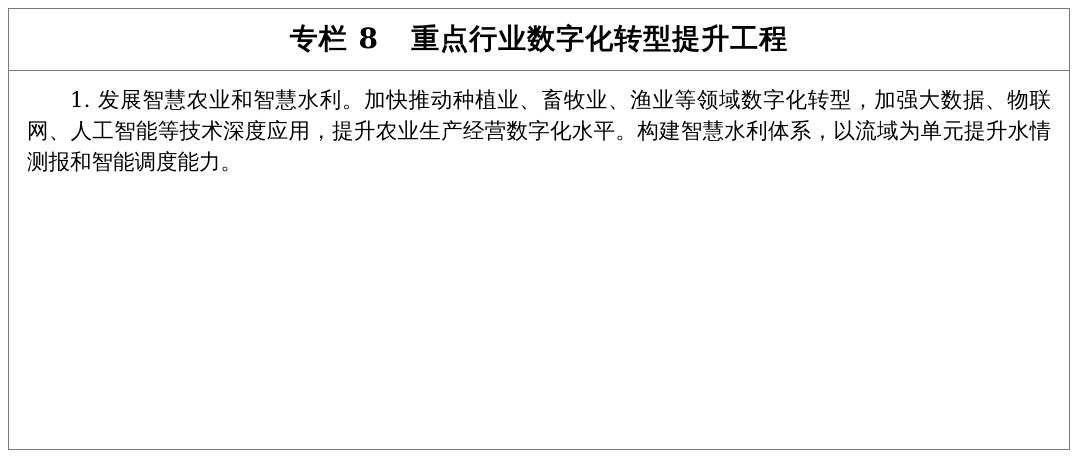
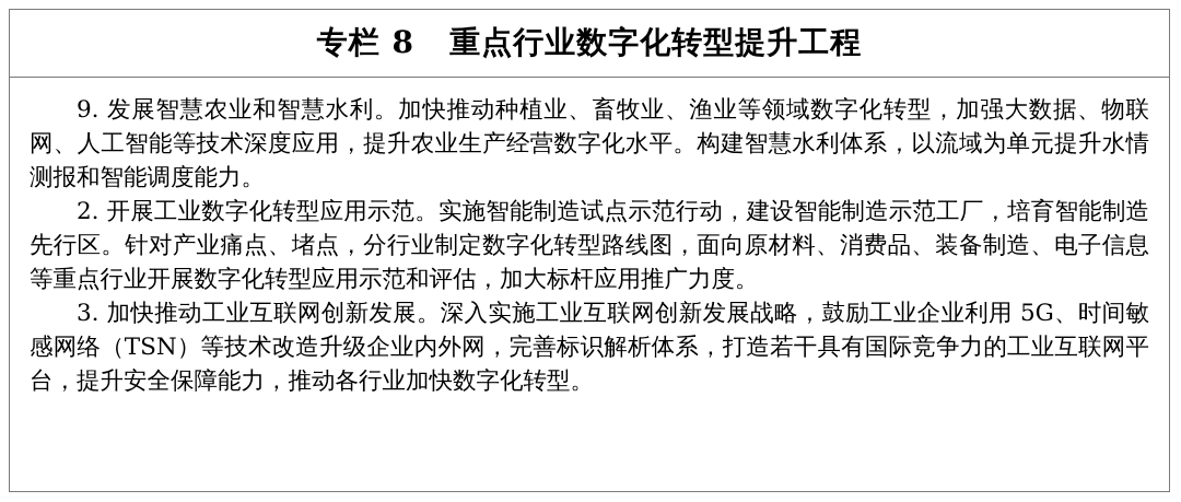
  专栏 8 重点行业数字化转型提升工程
- 1. 发展智慧农业和智慧水利。加快推动种植业、畜牧业、渔业等领域数字化转型，加强大数据、物联网、人工智能等技术深度应用，提升农业生产经营数字化水平。构建智慧水利体系，以流域为单元提升水情测报和智能调度能力。
+ 9. 发展智慧农业和智慧水利。加快推动种植业、畜牧业、渔业等领域数字化转型，加强大数据、物联网、人工智能等技术深度应用，提升农业生产经营数字化水平。构建智慧水利体系，以流域为单元提升水情测报和智能调度能力。
+ 2. 开展工业数字化转型应用示范。实施智能制造试点示范行动，建设智能制造示范工厂，培育智能制造先行区。针对产业痛点、堵点，分行业制定数字化转型路线图，面向原材料、消费品、装备制造、电子信息等重点行业开展数字化转型应用示范和评估，加大标杆应用推广力度。
+ 3. 加快推动工业互联网创新发展。深入实施工业互联网创新发展战略，鼓励工业企业利用 5G、时间敏感网络（TSN）等技术改造升级企业内外网，完善标识解析体系，打造若干具有国际竞争力的工业互联网平台，提升安全保障能力，推动各行业加快数字化转型。
